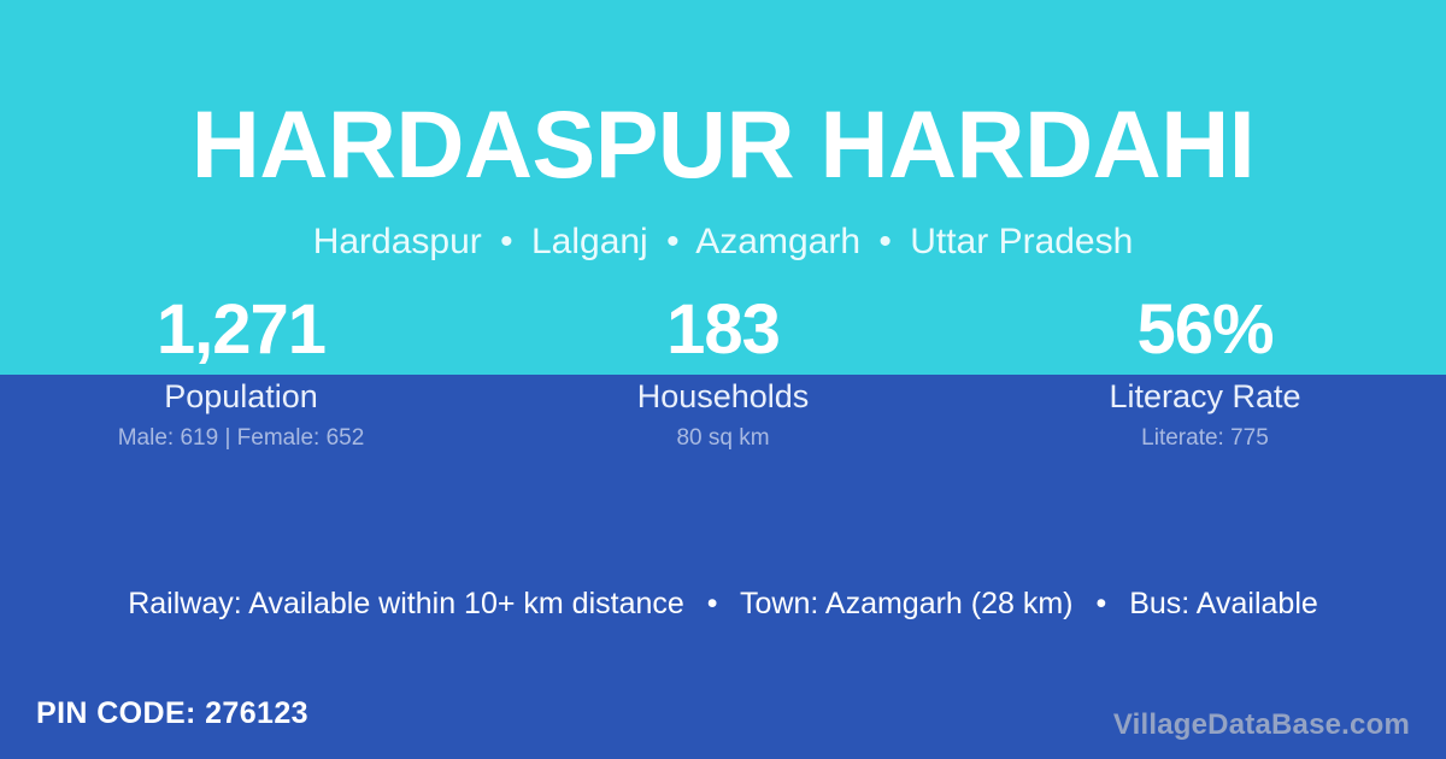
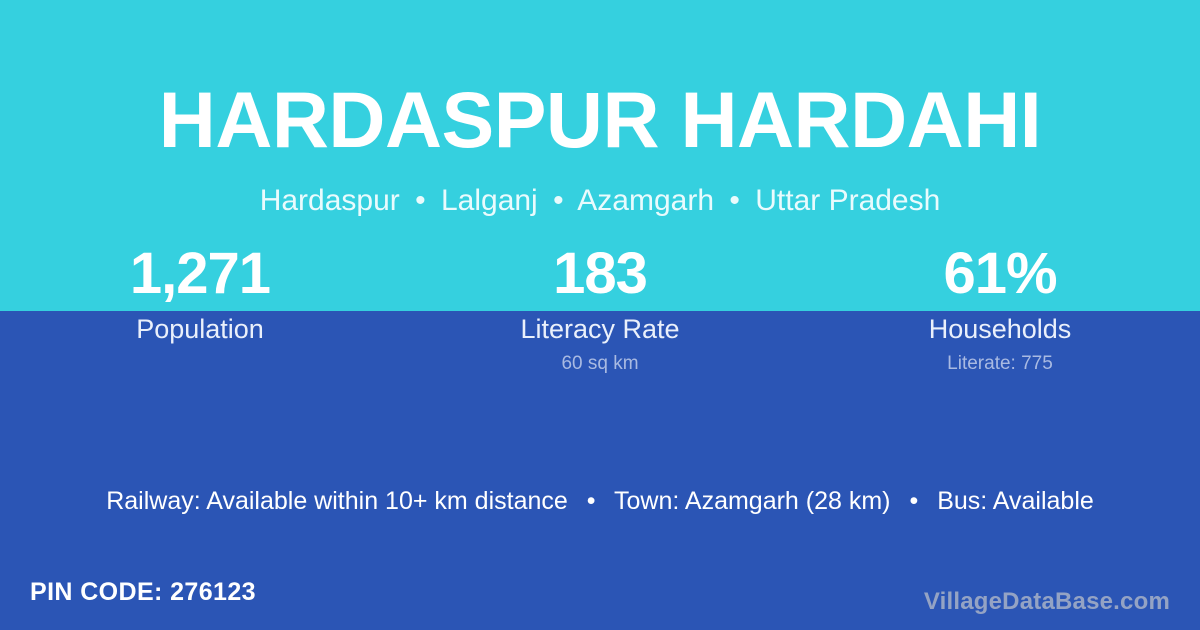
  HARDASPUR HARDAHI
  Hardaspur • Lalganj • Azamgarh • Uttar Pradesh
  1,271
  Population
- Male: 619 | Female: 652
  183
- Households
+ Literacy Rate
- 80 sq km
+ 60 sq km
- 56%
+ 61%
- Literacy Rate
+ Households
  Literate: 775
  Railway: Available within 10+ km distance • Town: Azamgarh (28 km) • Bus: Available
  PIN CODE: 276123
  VillageDataBase.com
